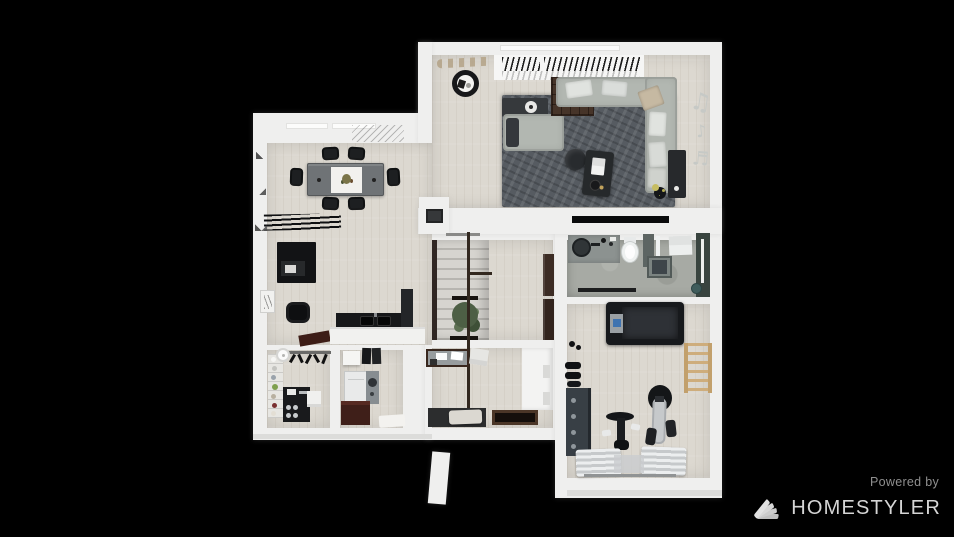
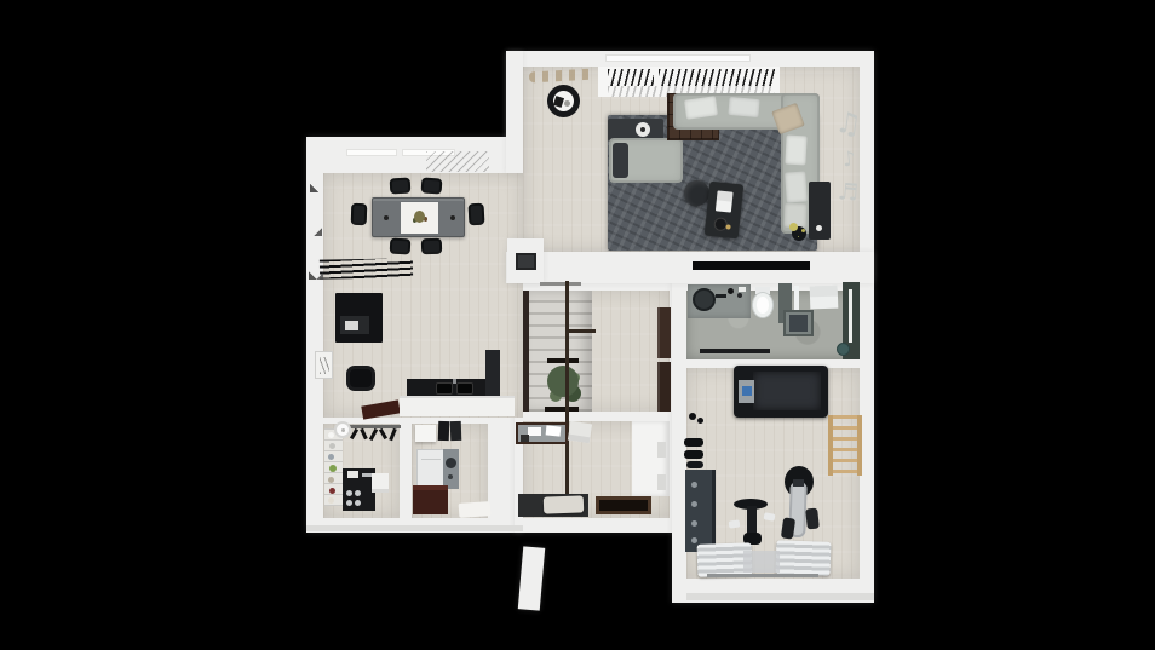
- Powered by
- HOMESTYLER
